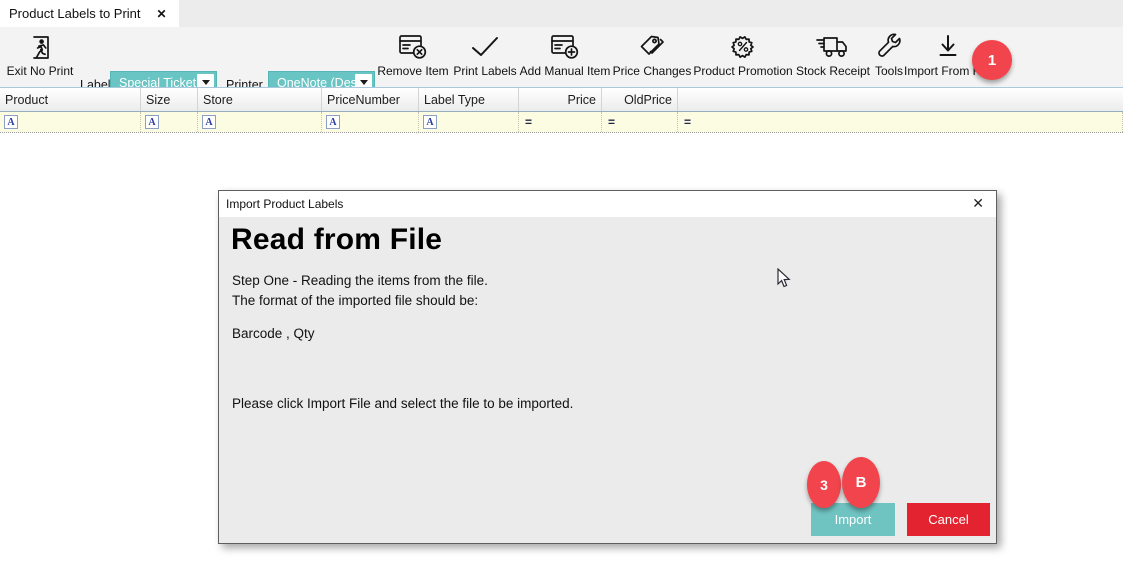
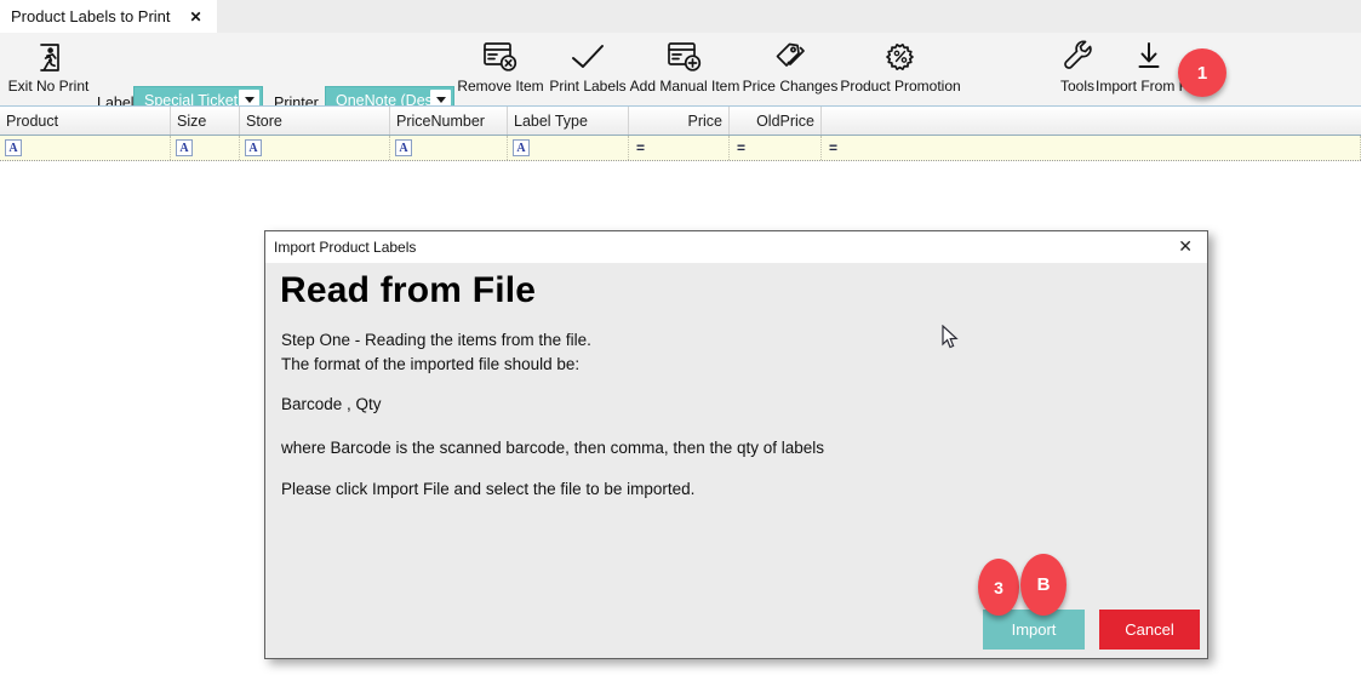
  Product Labels to Print
  ✕
  Exit No Print
  Labe
  Special Ticket
  Printer
  OneNote (Des
  Remove Item
  Print Labels
  Add Manual Item
  Price Changes
  Product Promotion
- Stock Receipt
  Tools
  Import From
  1
  Product
  Size
  Store
  PriceNumber
  Label Type
  Price
  OldPrice
  A
  A
  A
  A
  A
  =
  =
  =
  Import Product Labels
  ✕
  Read from File
  Step One - Reading the items from the file.
  The format of the imported file should be:
  Barcode , Qty
+ where Barcode is the scanned barcode, then comma, then the qty of labels
  Please click Import File and select the file to be imported.
  Import
  Cancel
  3
  B
